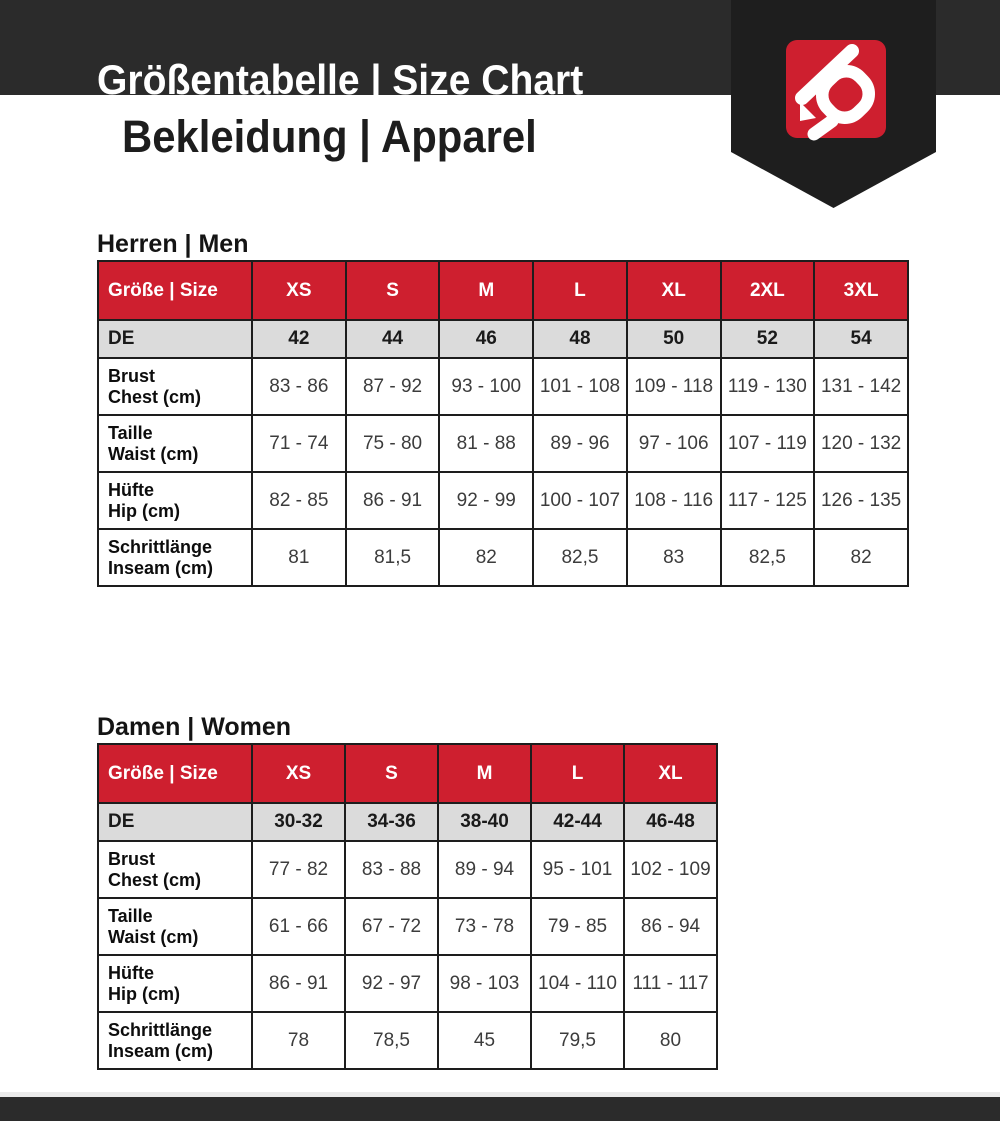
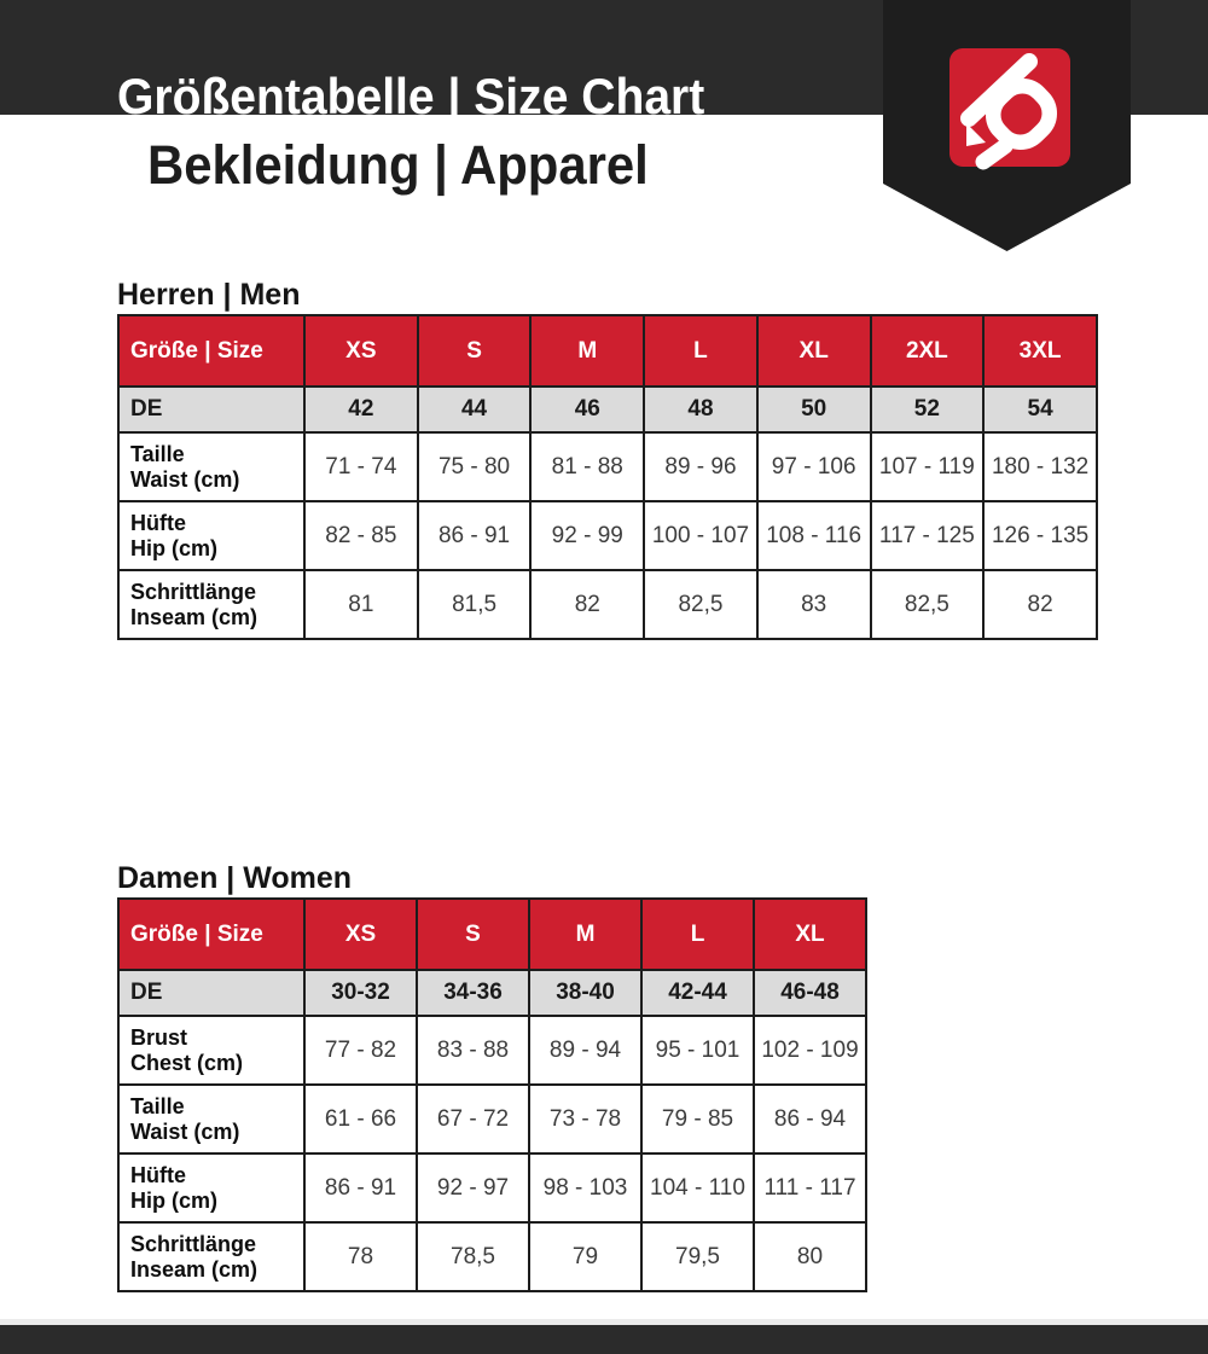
  Größentabelle | Size Chart
  Bekleidung | Apparel
  Herren | Men
  Größe | Size	XS	S	M	L	XL	2XL	3XL
  DE	42	44	46	48	50	52	54
- BrustChest (cm)	83 - 86	87 - 92	93 - 100	101 - 108	109 - 118	119 - 130	131 - 142
- TailleWaist (cm)	71 - 74	75 - 80	81 - 88	89 - 96	97 - 106	107 - 119	120 - 132
+ TailleWaist (cm)	71 - 74	75 - 80	81 - 88	89 - 96	97 - 106	107 - 119	180 - 132
  HüfteHip (cm)	82 - 85	86 - 91	92 - 99	100 - 107	108 - 116	117 - 125	126 - 135
  SchrittlängeInseam (cm)	81	81,5	82	82,5	83	82,5	82
  Damen | Women
  Größe | Size	XS	S	M	L	XL
  DE	30-32	34-36	38-40	42-44	46-48
  BrustChest (cm)	77 - 82	83 - 88	89 - 94	95 - 101	102 - 109
  TailleWaist (cm)	61 - 66	67 - 72	73 - 78	79 - 85	86 - 94
  HüfteHip (cm)	86 - 91	92 - 97	98 - 103	104 - 110	111 - 117
- SchrittlängeInseam (cm)	78	78,5	45	79,5	80
+ SchrittlängeInseam (cm)	78	78,5	79	79,5	80
